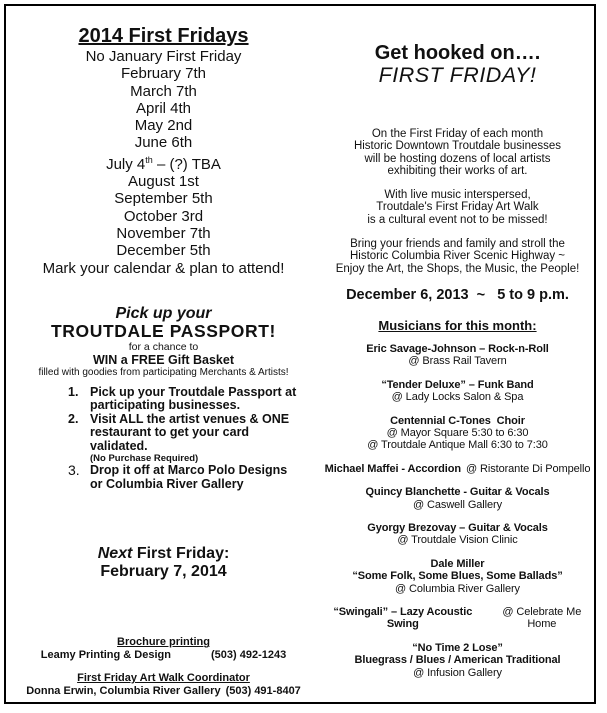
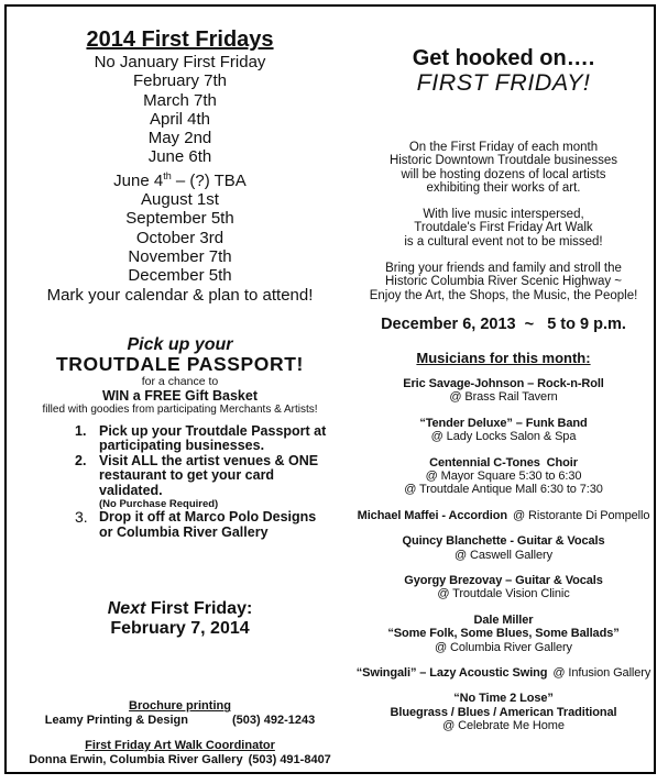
  2014 First Fridays
  No January First Friday
  February 7th
  March 7th
  April 4th
  May 2nd
  June 6th
- July 4th – (?) TBA
+ June 4th – (?) TBA
  August 1st
  September 5th
  October 3rd
  November 7th
  December 5th
  Mark your calendar & plan to attend!
  Pick up your
  TROUTDALE PASSPORT!
  for a chance to
  WIN a FREE Gift Basket
  filled with goodies from participating Merchants & Artists!
  1.
  Pick up your Troutdale Passport at
  participating businesses.
  2.
  Visit ALL the artist venues & ONE
  restaurant to get your card validated.
  (No Purchase Required)
  3.
  Drop it off at Marco Polo Designs
  or Columbia River Gallery
  Next First Friday:
  February 7, 2014
  Brochure printing
  Leamy Printing & Design
  (503) 492-1243
  First Friday Art Walk Coordinator
  Donna Erwin, Columbia River Gallery
  (503) 491-8407
  Get hooked on….
  FIRST FRIDAY!
  On the First Friday of each month
  Historic Downtown Troutdale businesses
  will be hosting dozens of local artists
  exhibiting their works of art.
  With live music interspersed,
  Troutdale's First Friday Art Walk
  is a cultural event not to be missed!
  Bring your friends and family and stroll the
  Historic Columbia River Scenic Highway ~
  Enjoy the Art, the Shops, the Music, the People!
  December 6, 2013 ~ 5 to 9 p.m.
  Musicians for this month:
  Eric Savage-Johnson – Rock-n-Roll
  @ Brass Rail Tavern
  “Tender Deluxe” – Funk Band
  @ Lady Locks Salon & Spa
  Centennial C-Tones Choir
  @ Mayor Square 5:30 to 6:30
  @ Troutdale Antique Mall 6:30 to 7:30
  Michael Maffei - Accordion
  @ Ristorante Di Pompello
  Quincy Blanchette - Guitar & Vocals
  @ Caswell Gallery
  Gyorgy Brezovay – Guitar & Vocals
  @ Troutdale Vision Clinic
  Dale Miller
  “Some Folk, Some Blues, Some Ballads”
  @ Columbia River Gallery
  “Swingali” – Lazy Acoustic Swing
- @ Celebrate Me Home
+ @ Infusion Gallery
  “No Time 2 Lose”
  Bluegrass / Blues / American Traditional
- @ Infusion Gallery
+ @ Celebrate Me Home
